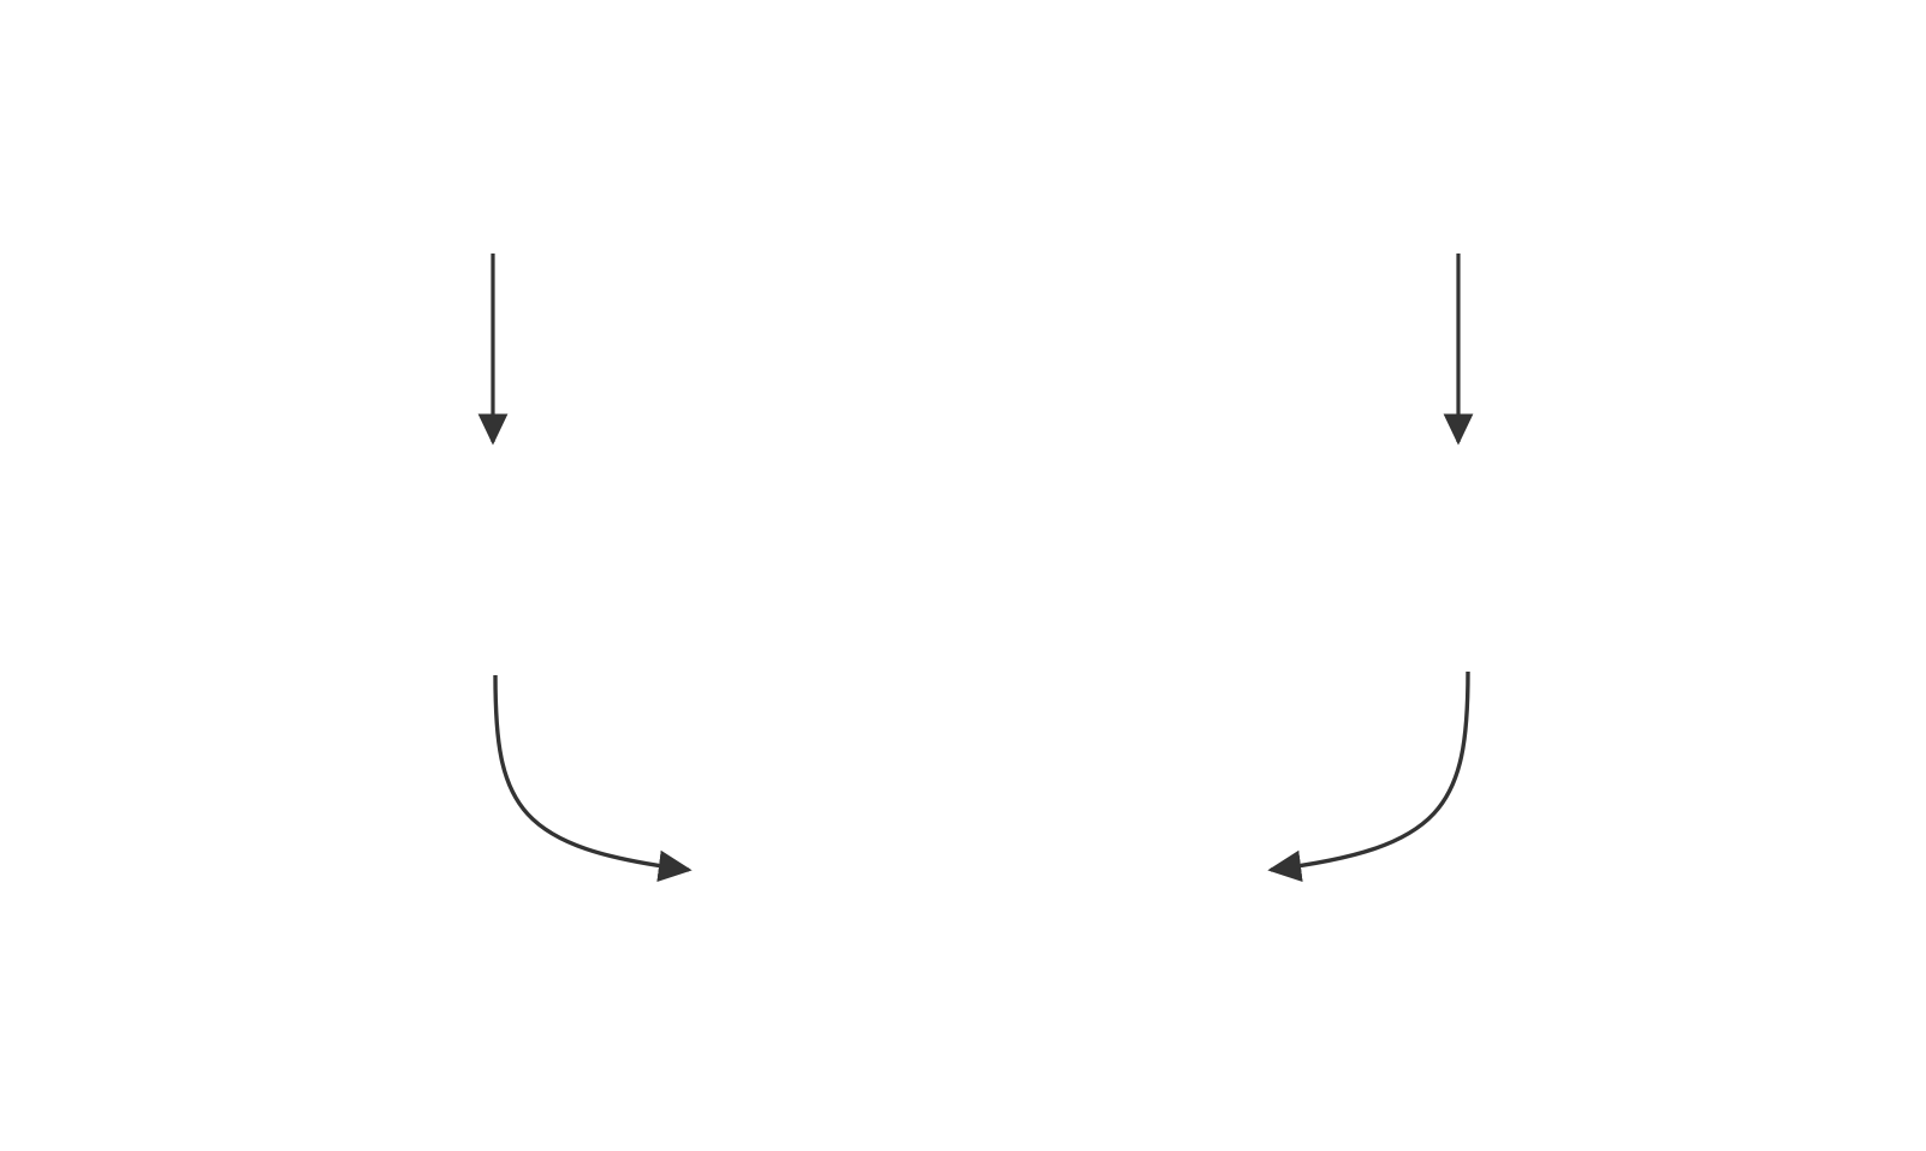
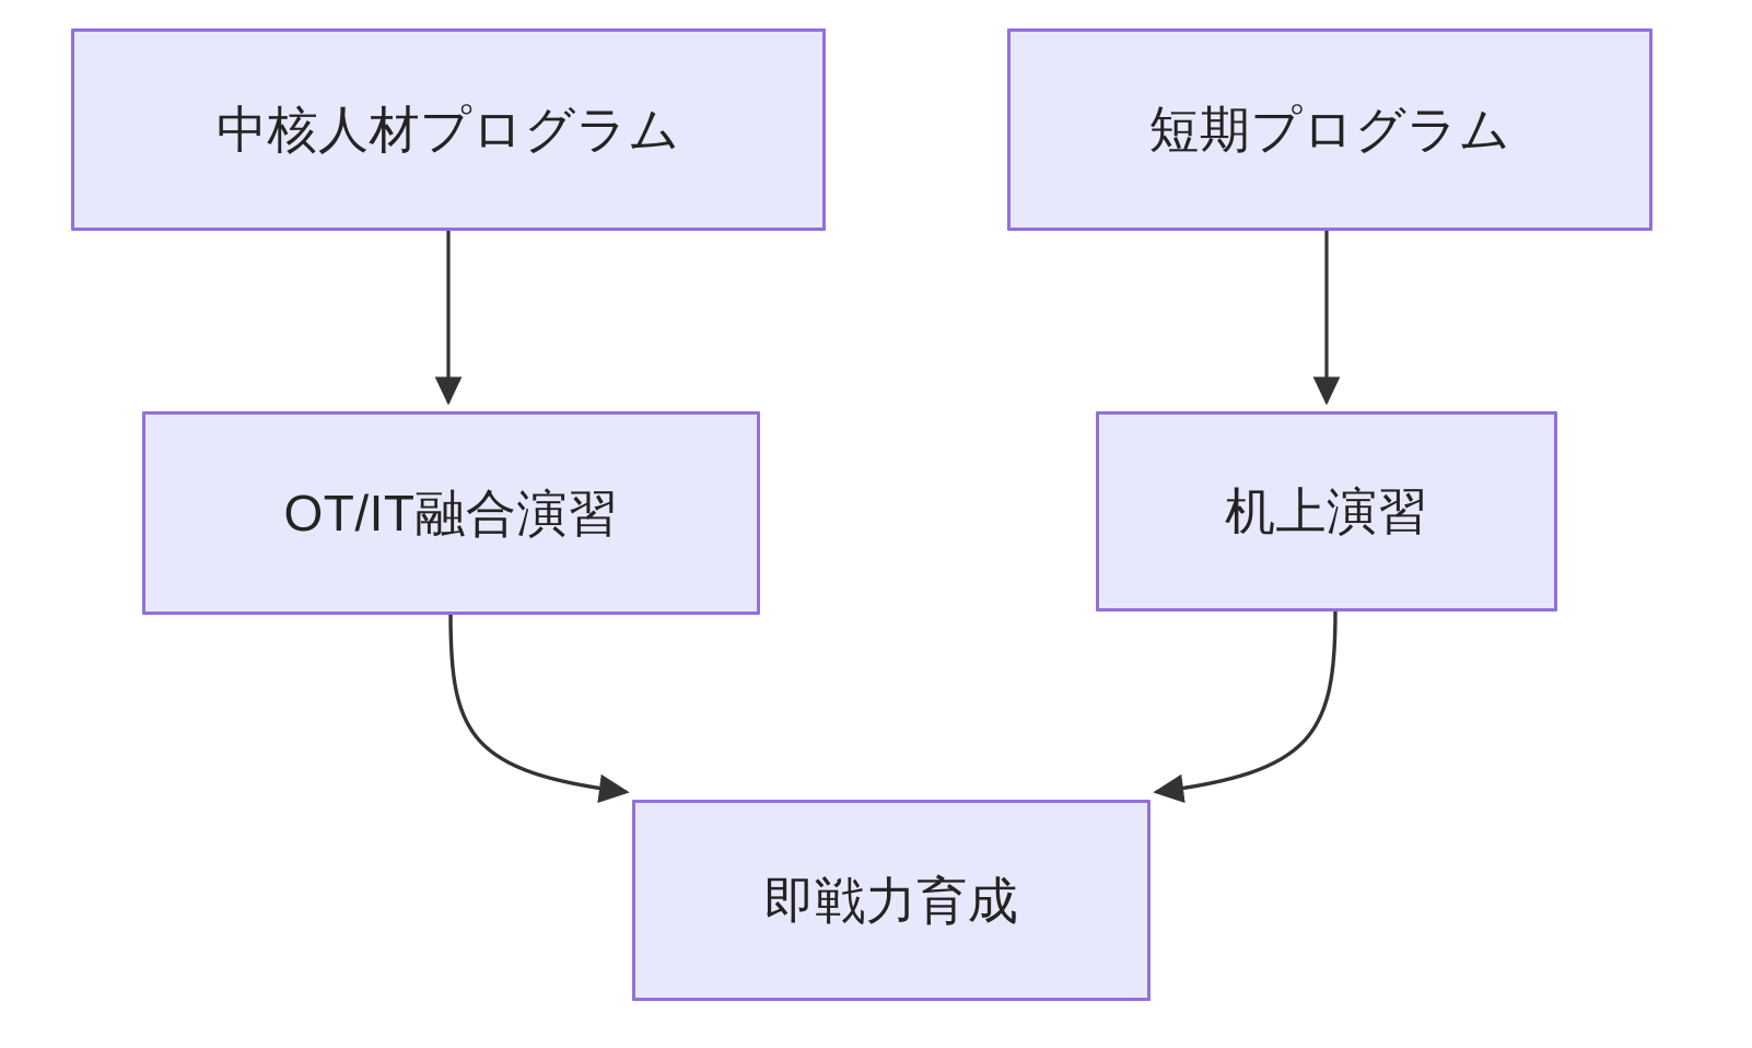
+ 中核人材プログラム
+ 短期プログラム
+ OT/IT融合演習
+ 机上演習
+ 即戦力育成
